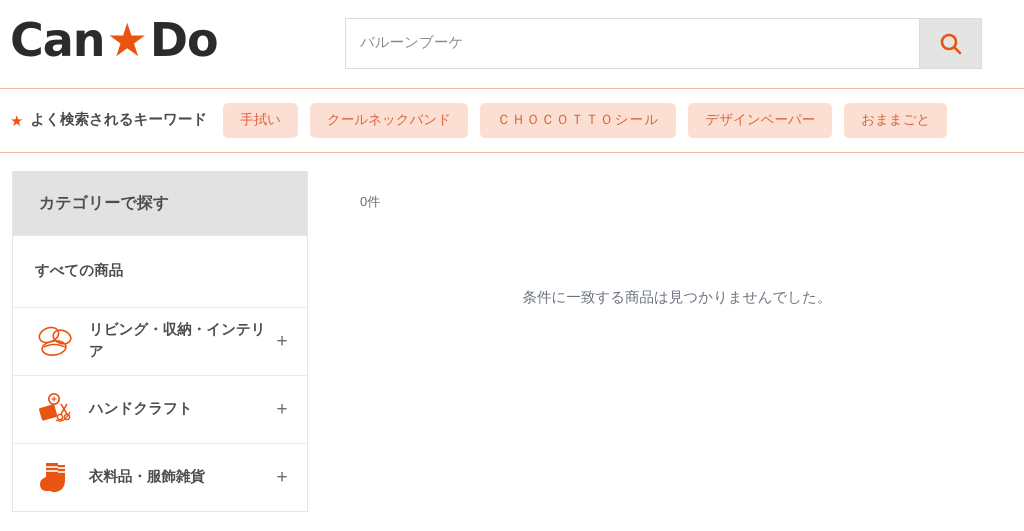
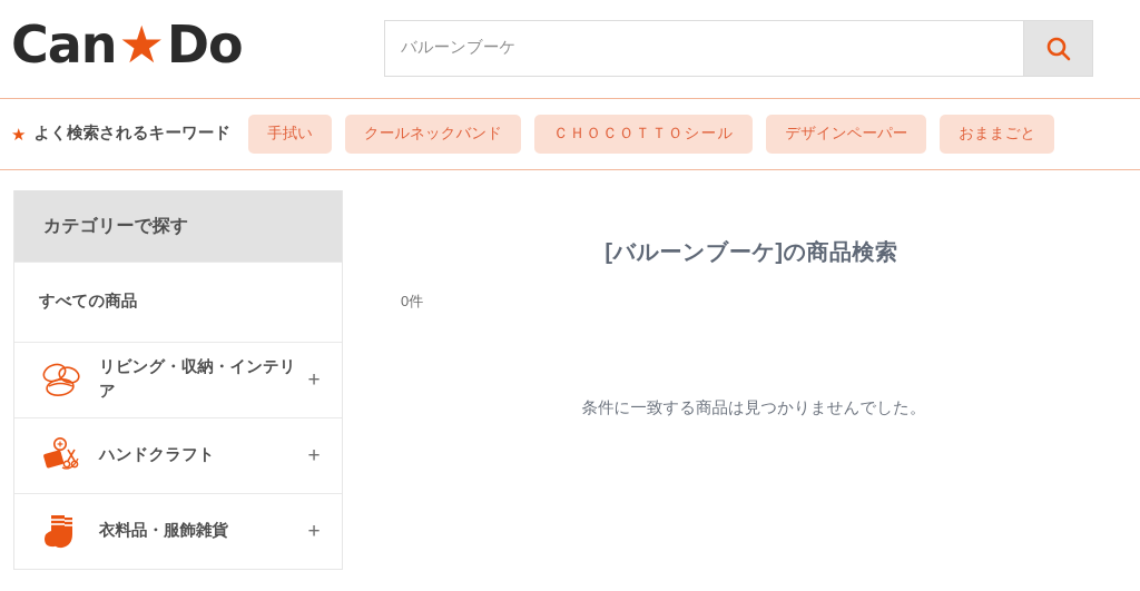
  Can
  ★
  Do
  バルーンブーケ
  ★
  よく検索されるキーワード
  手拭い
  クールネックバンド
  ＣＨＯＣＯＴＴＯシール
  デザインペーパー
  おままごと
  カテゴリーで探す
  すべての商品
  リビング・収納・インテリア
  +
  ハンドクラフト
  +
  衣料品・服飾雑貨
  +
+ [バルーンブーケ]の商品検索
  0件
  条件に一致する商品は見つかりませんでした。
